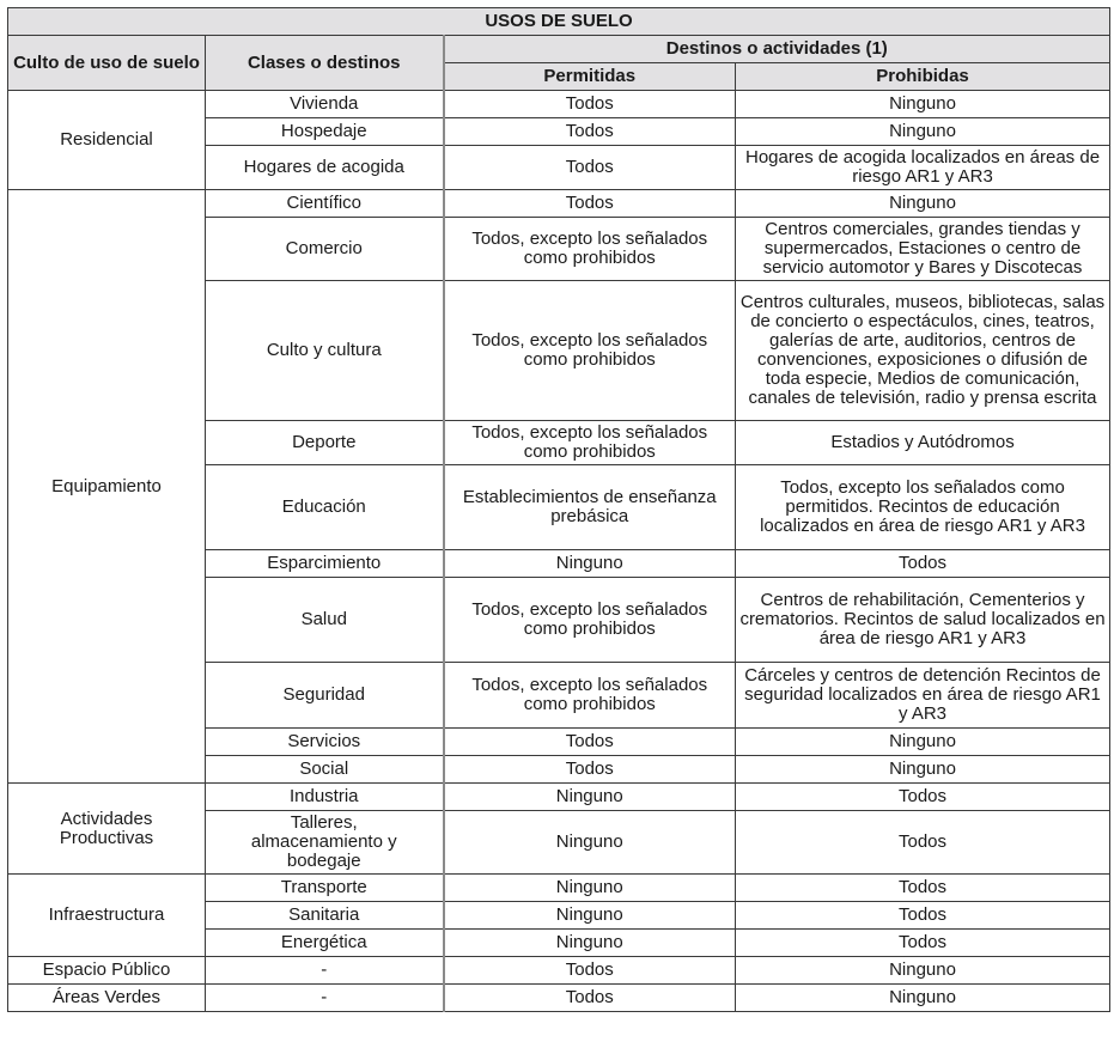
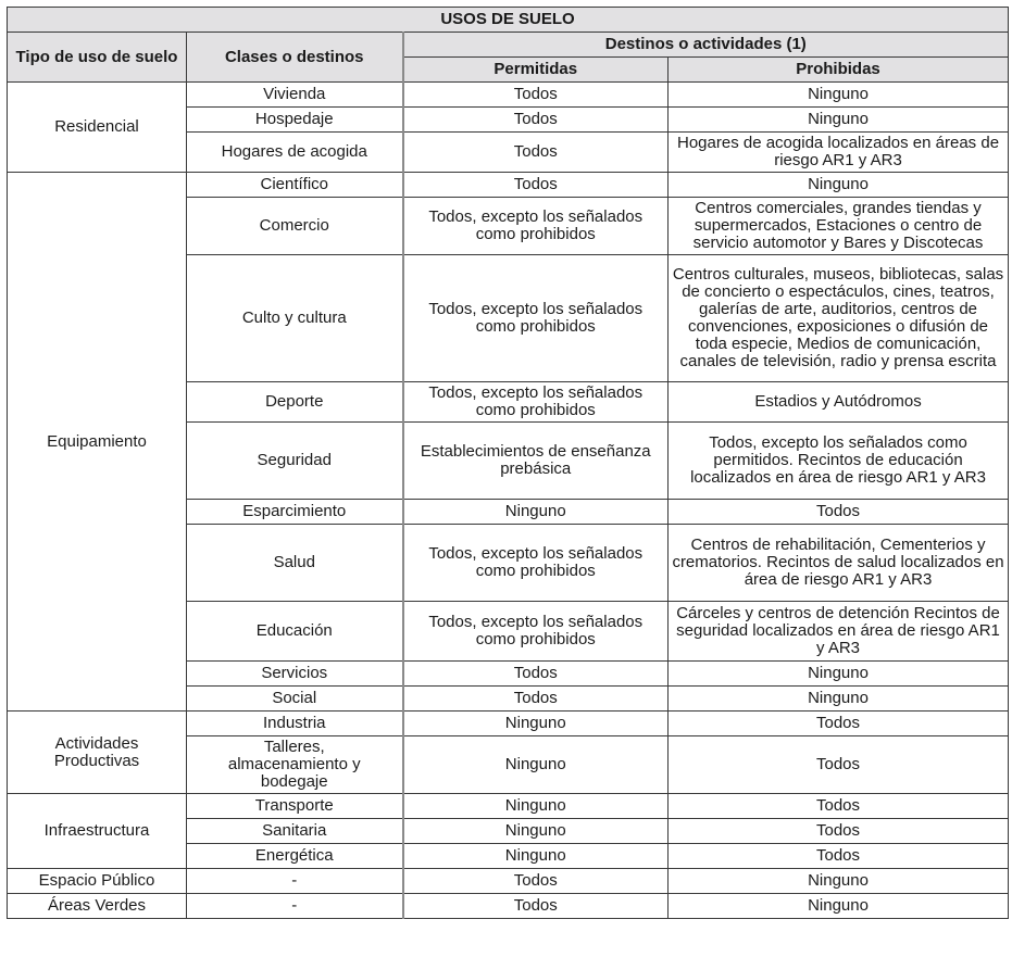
  USOS DE SUELO
- Culto de uso de suelo	Clases o destinos	Destinos o actividades (1)
+ Tipo de uso de suelo	Clases o destinos	Destinos o actividades (1)
  Permitidas	Prohibidas
  Residencial	Vivienda	Todos	Ninguno
  Hospedaje	Todos	Ninguno
  Hogares de acogida	Todos	Hogares de acogida localizados en áreas de riesgo AR1 y AR3
  Equipamiento	Científico	Todos	Ninguno
  Comercio	Todos, excepto los señalados como prohibidos	Centros comerciales, grandes tiendas y supermercados, Estaciones o centro de servicio automotor y Bares y Discotecas
  Culto y cultura	Todos, excepto los señalados como prohibidos	Centros culturales, museos, bibliotecas, salas de concierto o espectáculos, cines, teatros, galerías de arte, auditorios, centros de convenciones, exposiciones o difusión de toda especie, Medios de comunicación, canales de televisión, radio y prensa escrita
  Deporte	Todos, excepto los señalados como prohibidos	Estadios y Autódromos
- Educación	Establecimientos de enseñanza prebásica	Todos, excepto los señalados como permitidos. Recintos de educación localizados en área de riesgo AR1 y AR3
+ Seguridad	Establecimientos de enseñanza prebásica	Todos, excepto los señalados como permitidos. Recintos de educación localizados en área de riesgo AR1 y AR3
  Esparcimiento	Ninguno	Todos
  Salud	Todos, excepto los señalados como prohibidos	Centros de rehabilitación, Cementerios y crematorios. Recintos de salud localizados en área de riesgo AR1 y AR3
- Seguridad	Todos, excepto los señalados como prohibidos	Cárceles y centros de detención Recintos de seguridad localizados en área de riesgo AR1 y AR3
+ Educación	Todos, excepto los señalados como prohibidos	Cárceles y centros de detención Recintos de seguridad localizados en área de riesgo AR1 y AR3
  Servicios	Todos	Ninguno
  Social	Todos	Ninguno
  Actividades Productivas	Industria	Ninguno	Todos
  Talleres, almacenamiento y bodegaje	Ninguno	Todos
  Infraestructura	Transporte	Ninguno	Todos
  Sanitaria	Ninguno	Todos
  Energética	Ninguno	Todos
  Espacio Público	-	Todos	Ninguno
  Áreas Verdes	-	Todos	Ninguno
